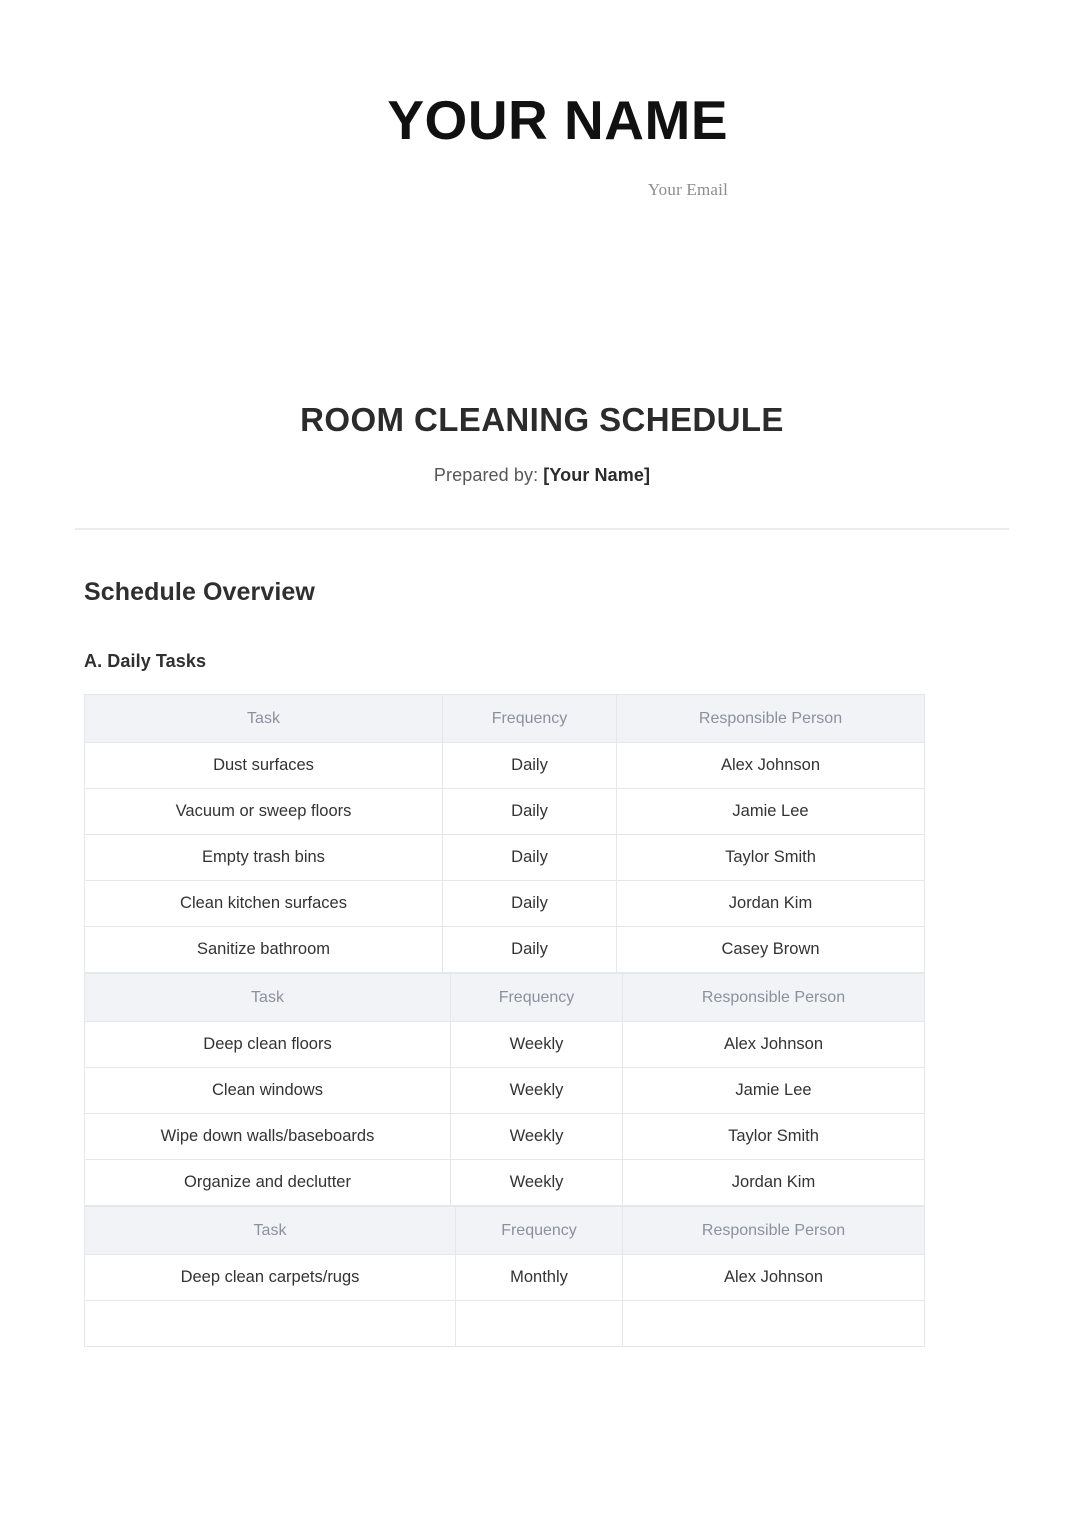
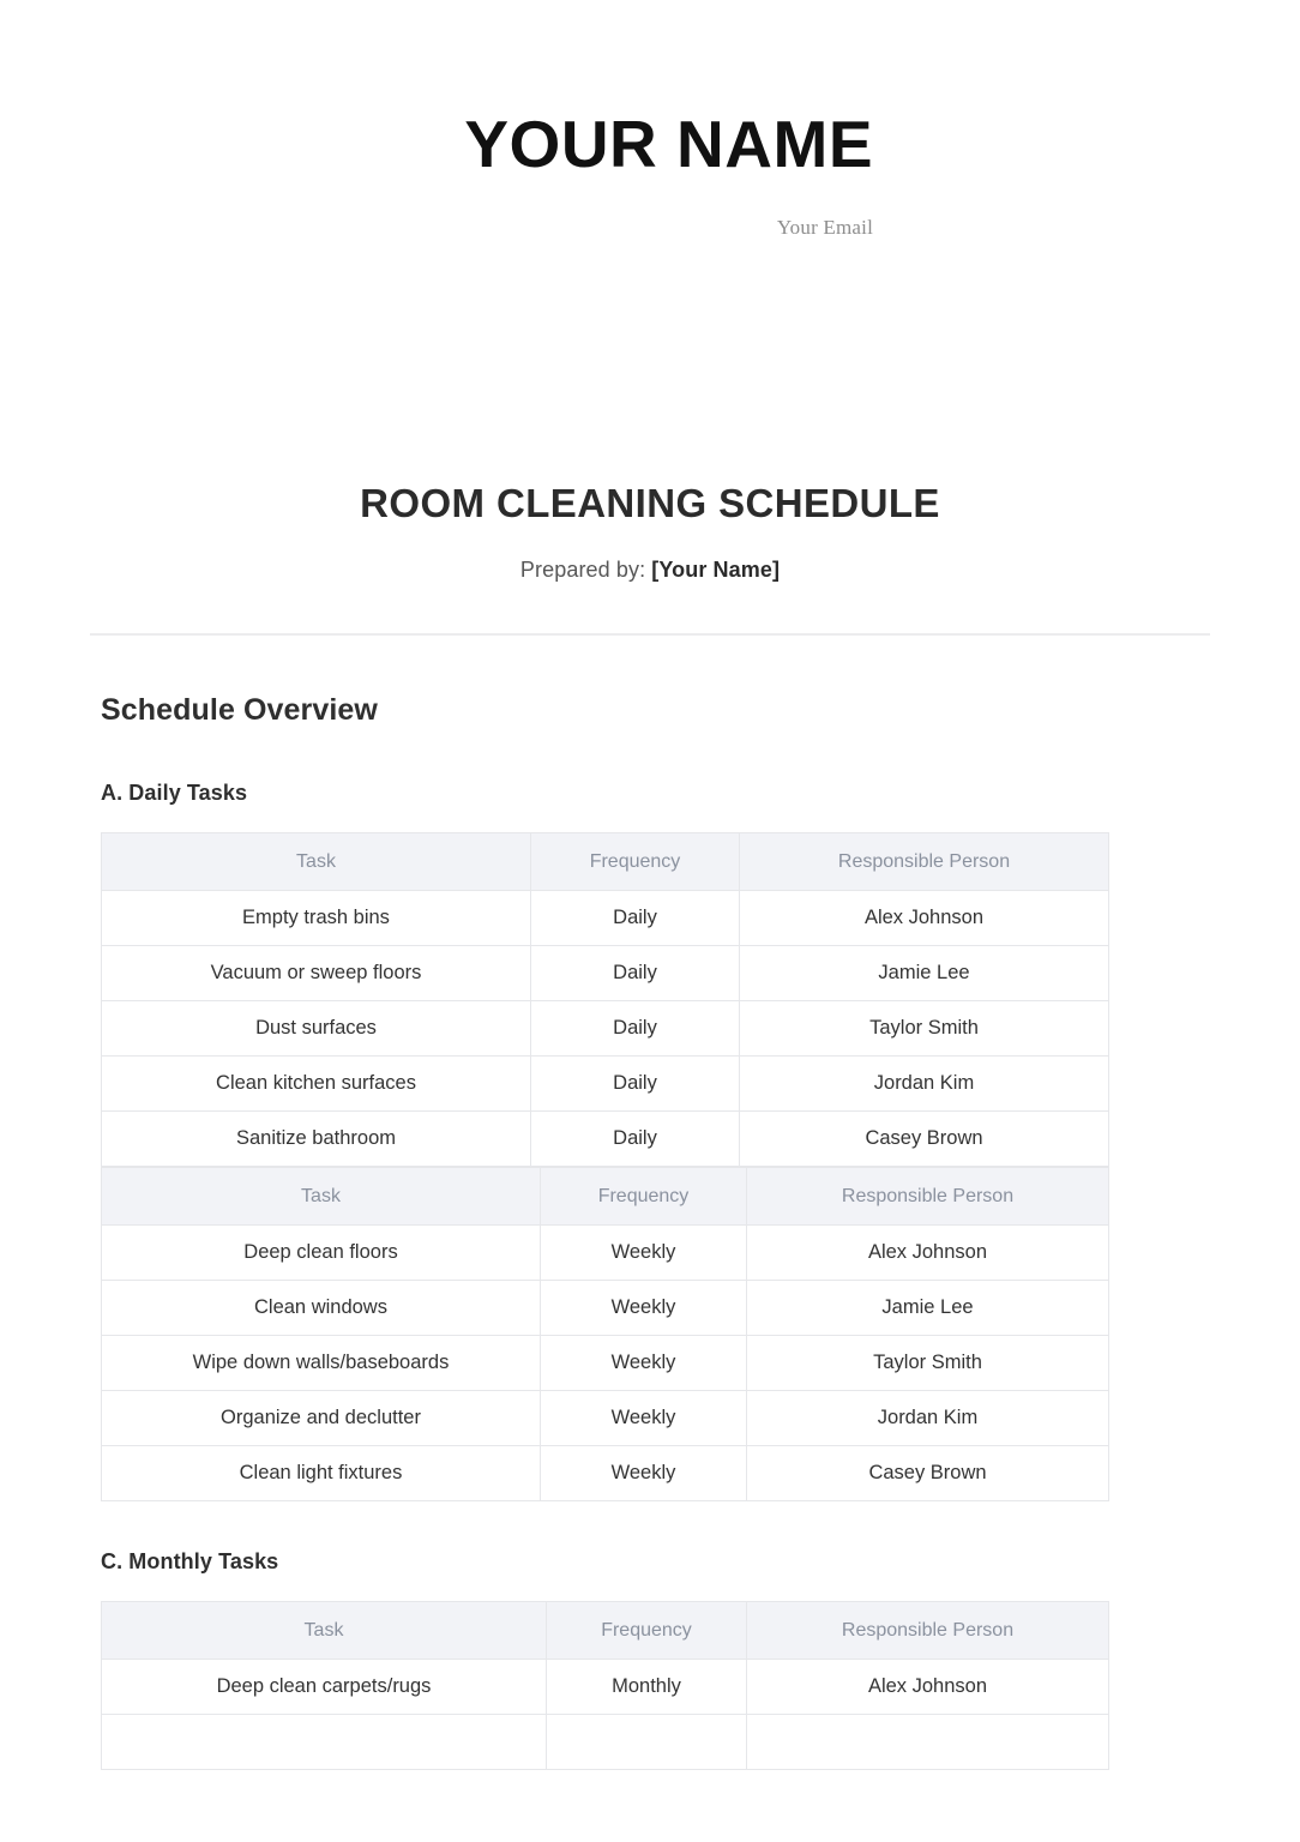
  YOUR NAME
  Your Email
  ROOM CLEANING SCHEDULE
  Prepared by: [Your Name]
  Schedule Overview
  A. Daily Tasks
  Task	Frequency	Responsible Person
- Dust surfaces	Daily	Alex Johnson
+ Empty trash bins	Daily	Alex Johnson
  Vacuum or sweep floors	Daily	Jamie Lee
- Empty trash bins	Daily	Taylor Smith
+ Dust surfaces	Daily	Taylor Smith
  Clean kitchen surfaces	Daily	Jordan Kim
  Sanitize bathroom	Daily	Casey Brown
  Task	Frequency	Responsible Person
  Deep clean floors	Weekly	Alex Johnson
  Clean windows	Weekly	Jamie Lee
  Wipe down walls/baseboards	Weekly	Taylor Smith
  Organize and declutter	Weekly	Jordan Kim
+ Clean light fixtures	Weekly	Casey Brown
+ C. Monthly Tasks
  Task	Frequency	Responsible Person
  Deep clean carpets/rugs	Monthly	Alex Johnson
